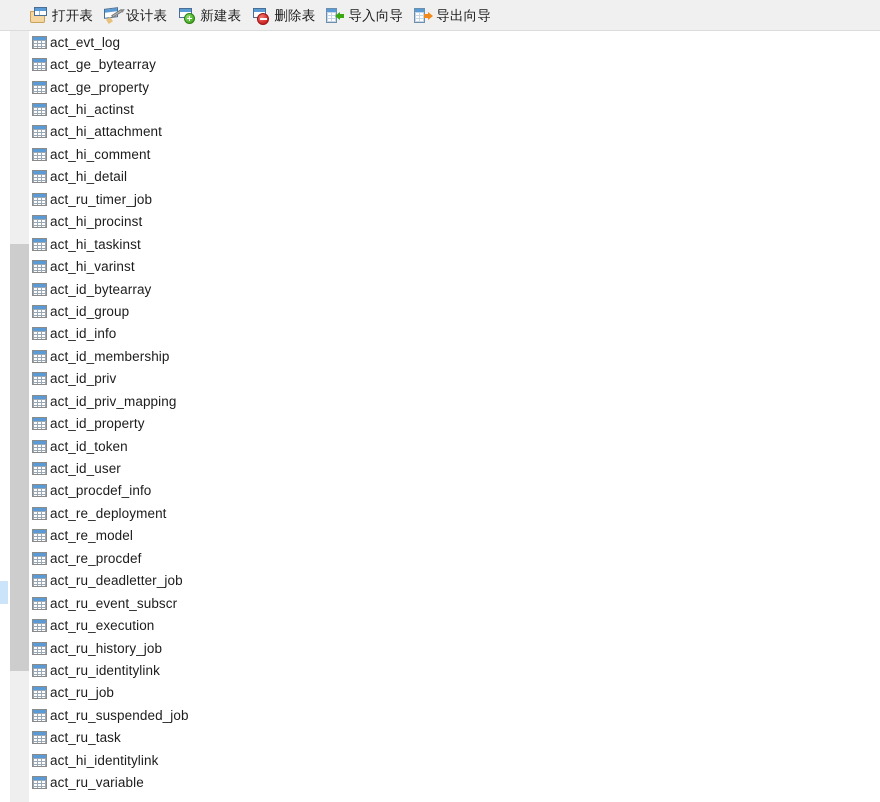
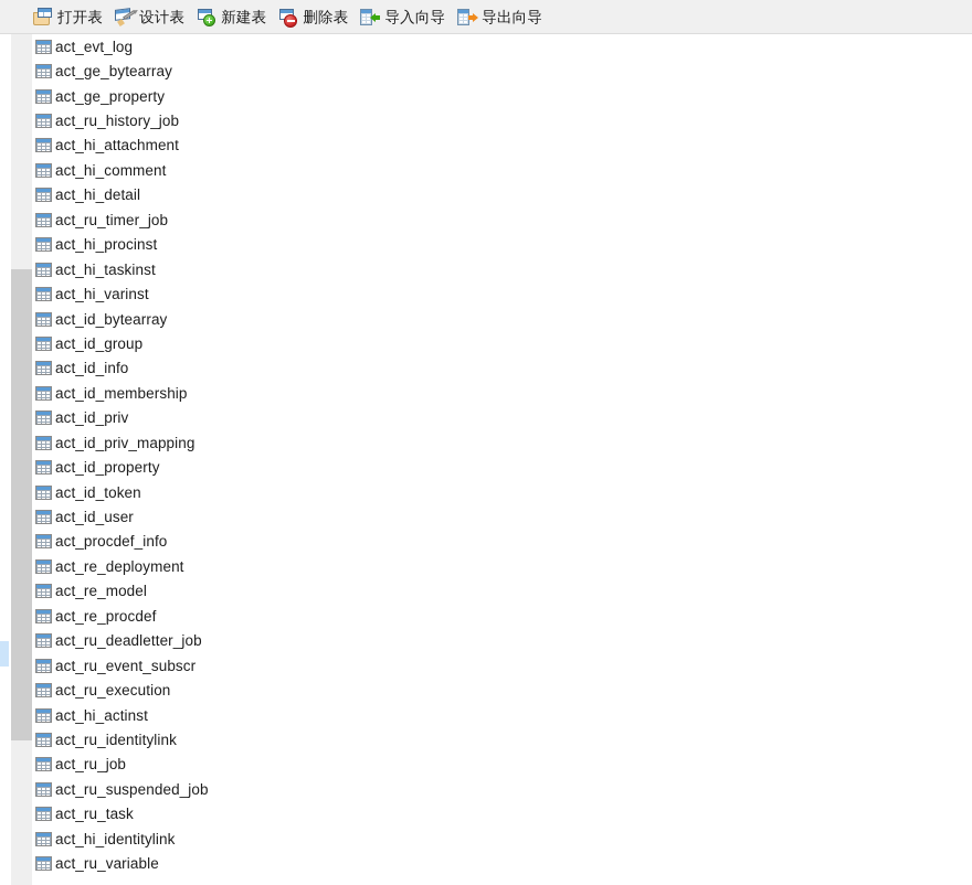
  打开表
  设计表
  新建表
  删除表
  导入向导
  导出向导
  act_evt_log
  act_ge_bytearray
  act_ge_property
- act_hi_actinst
+ act_ru_history_job
  act_hi_attachment
  act_hi_comment
  act_hi_detail
  act_ru_timer_job
  act_hi_procinst
  act_hi_taskinst
  act_hi_varinst
  act_id_bytearray
  act_id_group
  act_id_info
  act_id_membership
  act_id_priv
  act_id_priv_mapping
  act_id_property
  act_id_token
  act_id_user
  act_procdef_info
  act_re_deployment
  act_re_model
  act_re_procdef
  act_ru_deadletter_job
  act_ru_event_subscr
  act_ru_execution
- act_ru_history_job
+ act_hi_actinst
  act_ru_identitylink
  act_ru_job
  act_ru_suspended_job
  act_ru_task
  act_hi_identitylink
  act_ru_variable
